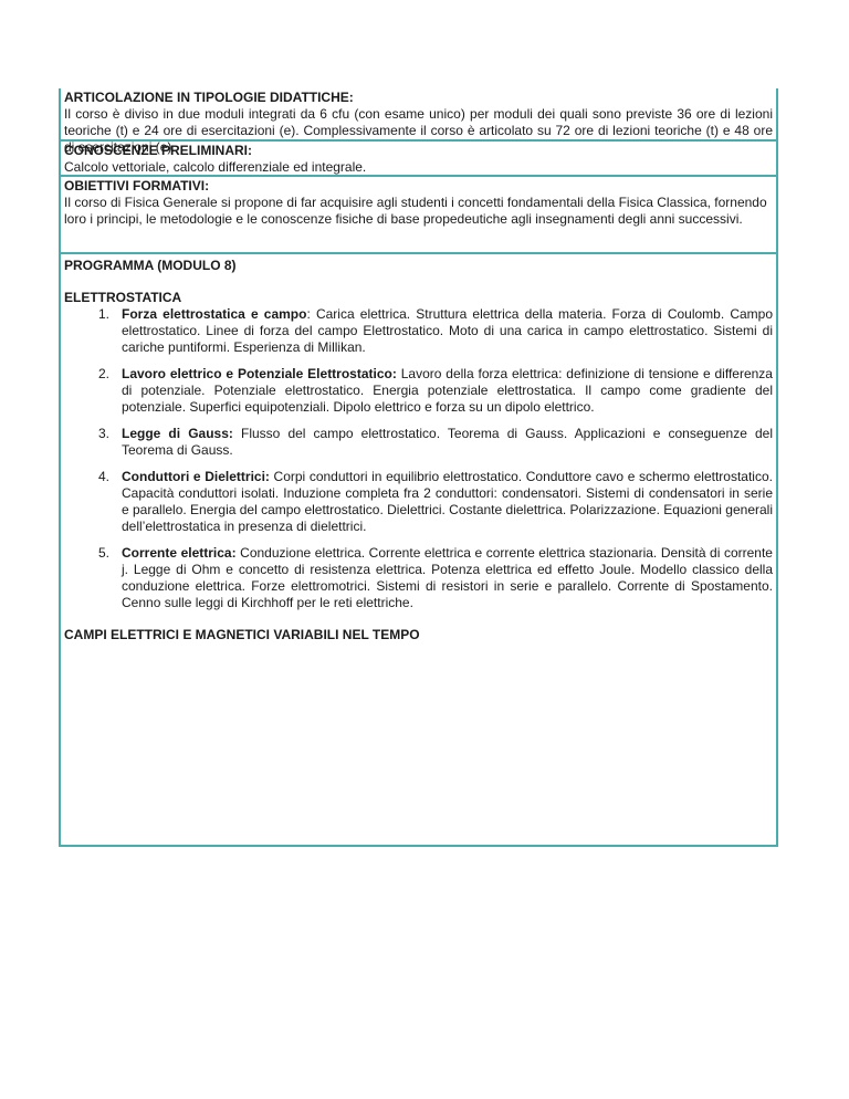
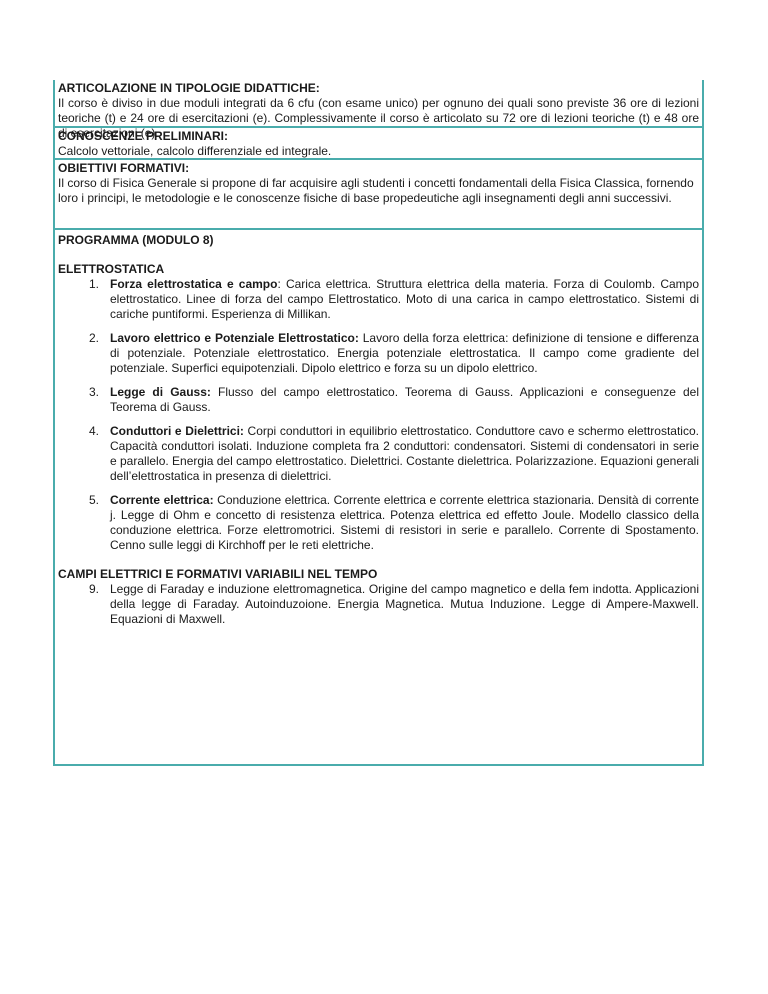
  ARTICOLAZIONE IN TIPOLOGIE DIDATTICHE:
- Il corso è diviso in due moduli integrati da 6 cfu (con esame unico) per moduli dei quali sono previste 36 ore di lezioni teoriche (t) e 24 ore di esercitazioni (e). Complessivamente il corso è articolato su 72 ore di lezioni teoriche (t) e 48 ore di esercitazioni (e).
+ Il corso è diviso in due moduli integrati da 6 cfu (con esame unico) per ognuno dei quali sono previste 36 ore di lezioni teoriche (t) e 24 ore di esercitazioni (e). Complessivamente il corso è articolato su 72 ore di lezioni teoriche (t) e 48 ore di esercitazioni (e).
  CONOSCENZE PRELIMINARI:
  Calcolo vettoriale, calcolo differenziale ed integrale.
  OBIETTIVI FORMATIVI:
  Il corso di Fisica Generale si propone di far acquisire agli studenti i concetti fondamentali della Fisica Classica, fornendo loro i principi, le metodologie e le conoscenze fisiche di base propedeutiche agli insegnamenti degli anni successivi.
  PROGRAMMA (MODULO 8)
  ELETTROSTATICA
  1.
  Forza elettrostatica e campo: Carica elettrica. Struttura elettrica della materia. Forza di Coulomb. Campo elettrostatico. Linee di forza del campo Elettrostatico. Moto di una carica in campo elettrostatico. Sistemi di cariche puntiformi. Esperienza di Millikan.
  2.
  Lavoro elettrico e Potenziale Elettrostatico: Lavoro della forza elettrica: definizione di tensione e differenza di potenziale. Potenziale elettrostatico. Energia potenziale elettrostatica. Il campo come gradiente del potenziale. Superfici equipotenziali. Dipolo elettrico e forza su un dipolo elettrico.
  3.
  Legge di Gauss: Flusso del campo elettrostatico. Teorema di Gauss. Applicazioni e conseguenze del Teorema di Gauss.
  4.
  Conduttori e Dielettrici: Corpi conduttori in equilibrio elettrostatico. Conduttore cavo e schermo elettrostatico. Capacità conduttori isolati. Induzione completa fra 2 conduttori: condensatori. Sistemi di condensatori in serie e parallelo. Energia del campo elettrostatico. Dielettrici. Costante dielettrica. Polarizzazione. Equazioni generali dell’elettrostatica in presenza di dielettrici.
  5.
  Corrente elettrica: Conduzione elettrica. Corrente elettrica e corrente elettrica stazionaria. Densità di corrente j. Legge di Ohm e concetto di resistenza elettrica. Potenza elettrica ed effetto Joule. Modello classico della conduzione elettrica. Forze elettromotrici. Sistemi di resistori in serie e parallelo. Corrente di Spostamento. Cenno sulle leggi di Kirchhoff per le reti elettriche.
- CAMPI ELETTRICI E MAGNETICI VARIABILI NEL TEMPO
+ CAMPI ELETTRICI E FORMATIVI VARIABILI NEL TEMPO
+ 9.
+ Legge di Faraday e induzione elettromagnetica. Origine del campo magnetico e della fem indotta. Applicazioni della legge di Faraday. Autoinduzoione. Energia Magnetica. Mutua Induzione. Legge di Ampere-Maxwell. Equazioni di Maxwell.
